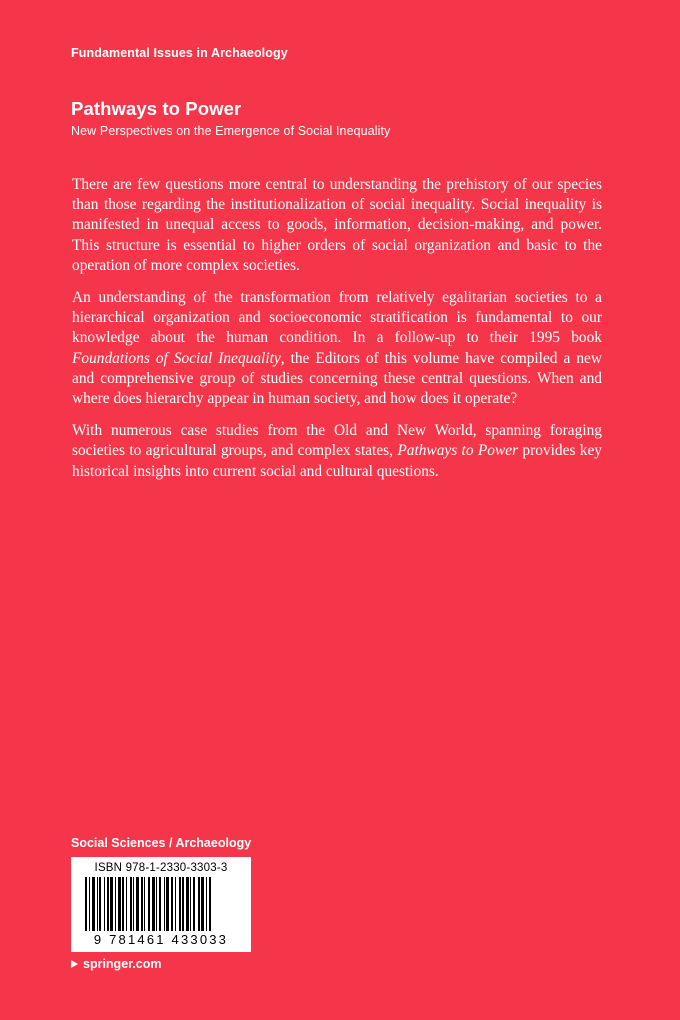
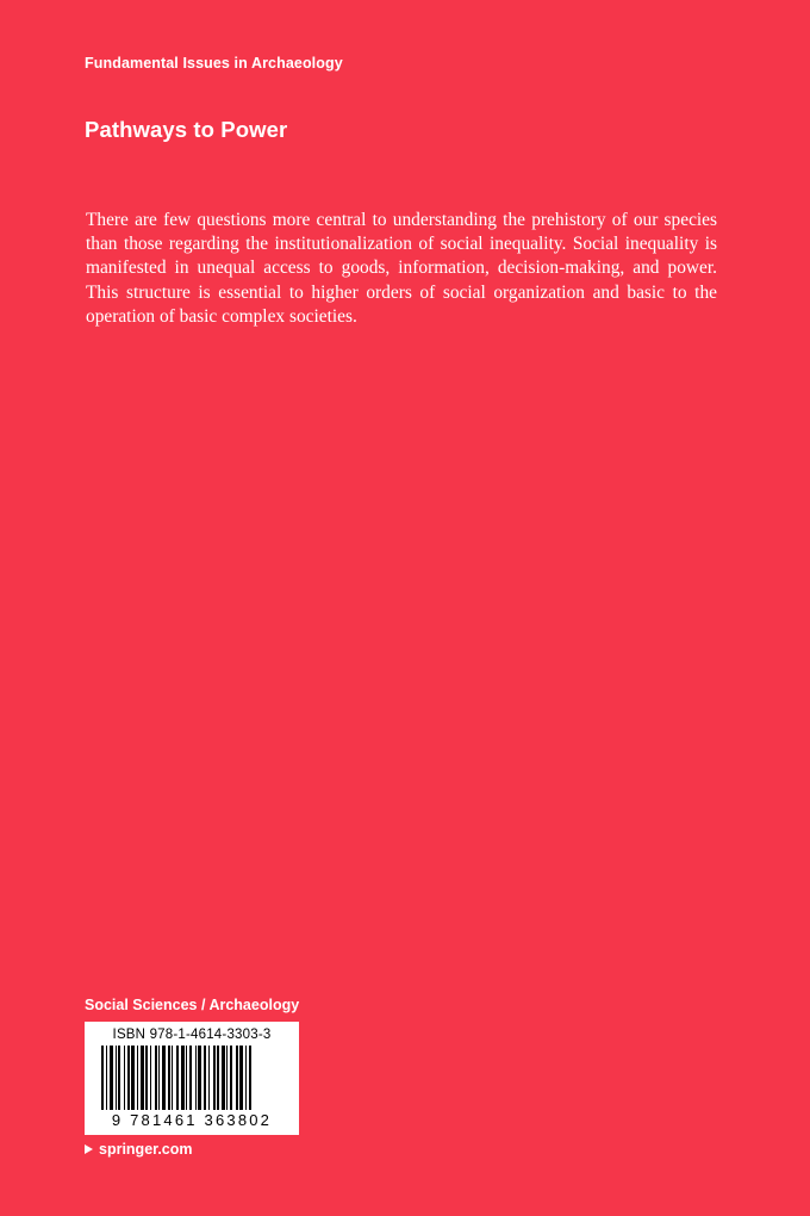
  Fundamental Issues in Archaeology
  Pathways to Power
- New Perspectives on the Emergence of Social Inequality
- There are few questions more central to understanding the prehistory of our species than those regarding the institutionalization of social inequality. Social inequality is manifested in unequal access to goods, information, decision-making, and power. This structure is essential to higher orders of social organization and basic to the operation of more complex societies.
+ There are few questions more central to understanding the prehistory of our species than those regarding the institutionalization of social inequality. Social inequality is manifested in unequal access to goods, information, decision-making, and power. This structure is essential to higher orders of social organization and basic to the operation of basic complex societies.
- An understanding of the transformation from relatively egalitarian societies to a hierarchical organization and socioeconomic stratification is fundamental to our knowledge about the human condition. In a follow-up to their 1995 book Foundations of Social Inequality, the Editors of this volume have compiled a new and comprehensive group of studies concerning these central questions. When and where does hierarchy appear in human society, and how does it operate?
- With numerous case studies from the Old and New World, spanning foraging societies to agricultural groups, and complex states, Pathways to Power provides key historical insights into current social and cultural questions.
  Social Sciences / Archaeology
- ISBN 978-1-2330-3303-3
+ ISBN 978-1-4614-3303-3
- 9 781461 433033
+ 9 781461 363802
  springer.com
